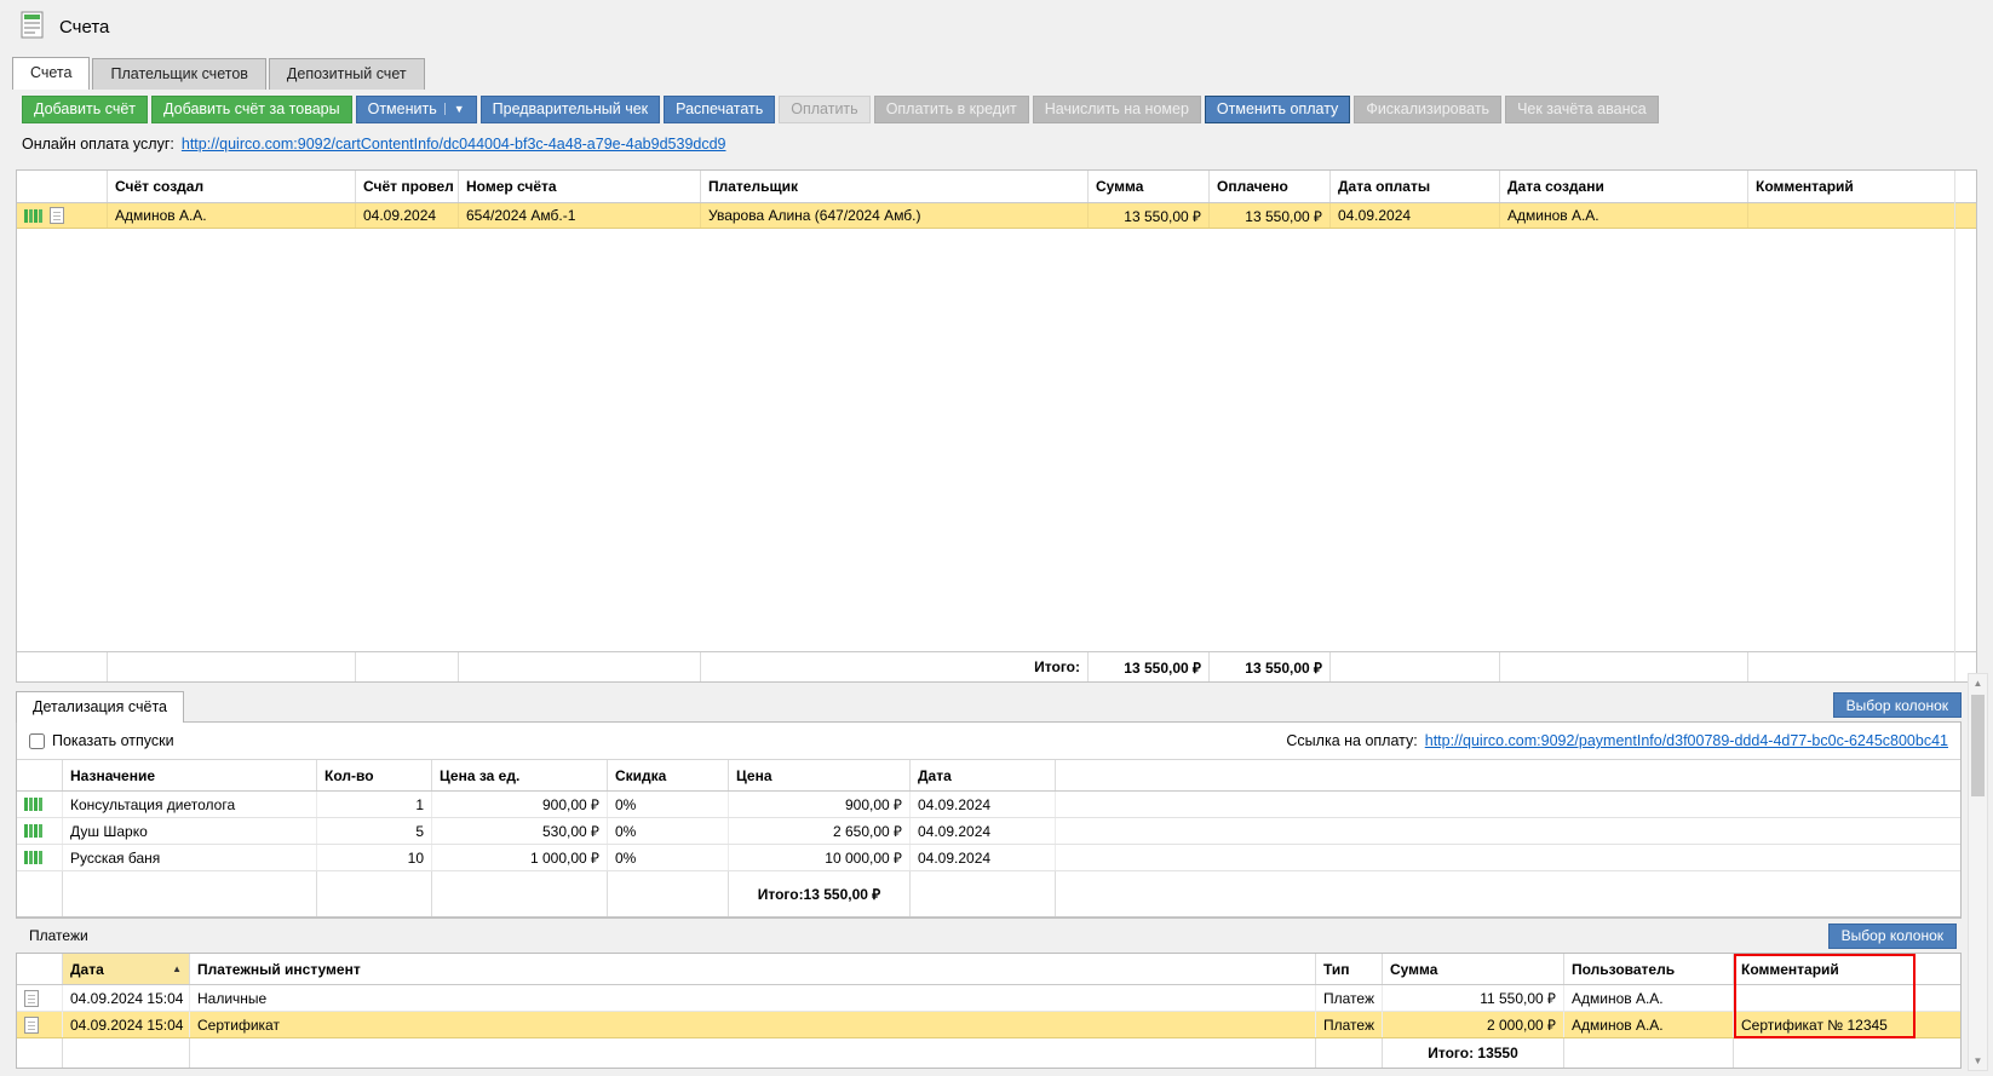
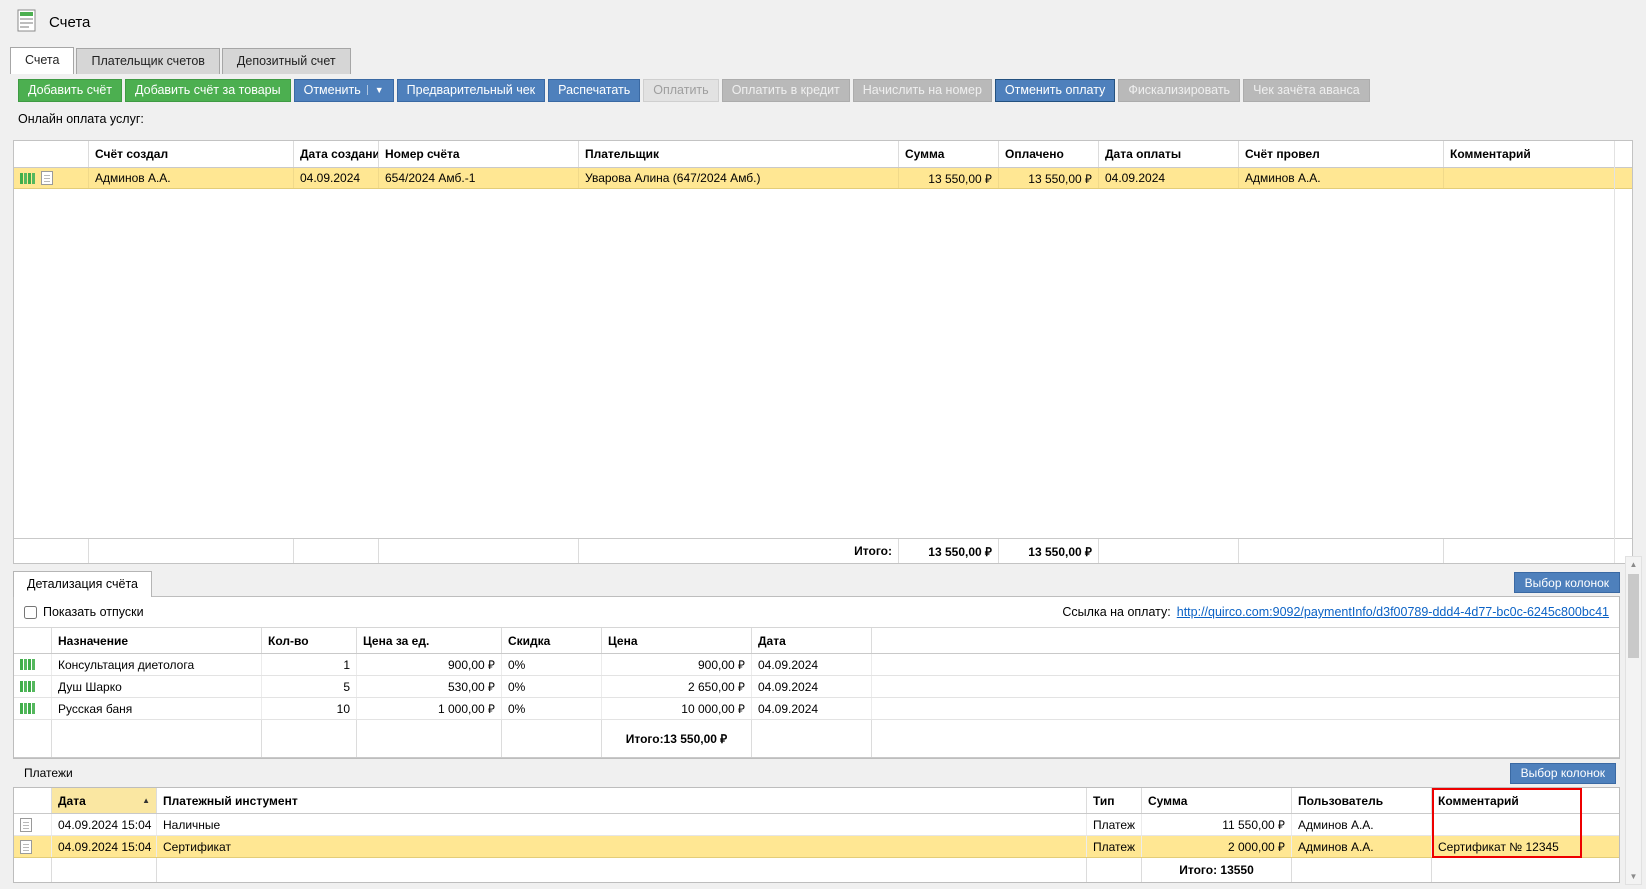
  Счета
  Счета
  Плательщик счетов
  Депозитный счет
  Добавить счёт
  Добавить счёт за товары
  Отменить
  ▼
  Предварительный чек
  Распечатать
  Оплатить
  Оплатить в кредит
  Начислить на номер
  Отменить оплату
  Фискализировать
  Чек зачёта аванса
  Онлайн оплата услуг:
- http://quirco.com:9092/cartContentInfo/dc044004-bf3c-4a48-a79e-4ab9d539dcd9
  Счёт создал
- Счёт провел
+ Дата создани
  Номер счёта
  Плательщик
  Сумма
  Оплачено
  Дата оплаты
- Дата создани
+ Счёт провел
  Комментарий
  Админов А.А.
  04.09.2024
  654/2024 Амб.-1
  Уварова Алина (647/2024 Амб.)
  13 550,00 ₽
  13 550,00 ₽
  04.09.2024
  Админов А.А.
  Итого:
  13 550,00 ₽
  13 550,00 ₽
  Детализация счёта
  Выбор колонок
  Показать отпуски
  Ссылка на оплату:
  http://quirco.com:9092/paymentInfo/d3f00789-ddd4-4d77-bc0c-6245c800bc41
  Назначение
  Кол-во
  Цена за ед.
  Скидка
  Цена
  Дата
  Консультация диетолога
  1
  900,00 ₽
  0%
  900,00 ₽
  04.09.2024
  Душ Шарко
  5
  530,00 ₽
  0%
  2 650,00 ₽
  04.09.2024
  Русская баня
  10
  1 000,00 ₽
  0%
  10 000,00 ₽
  04.09.2024
  Итого:13 550,00 ₽
  Платежи
  Выбор колонок
  Дата
  ▲
  Платежный инстумент
  Тип
  Сумма
  Пользователь
  Комментарий
  04.09.2024 15:04
  Наличные
  Платеж
  11 550,00 ₽
  Админов А.А.
  04.09.2024 15:04
  Сертификат
  Платеж
  2 000,00 ₽
  Админов А.А.
  Сертификат № 12345
  Итого: 13550
  ▲
  ▼
